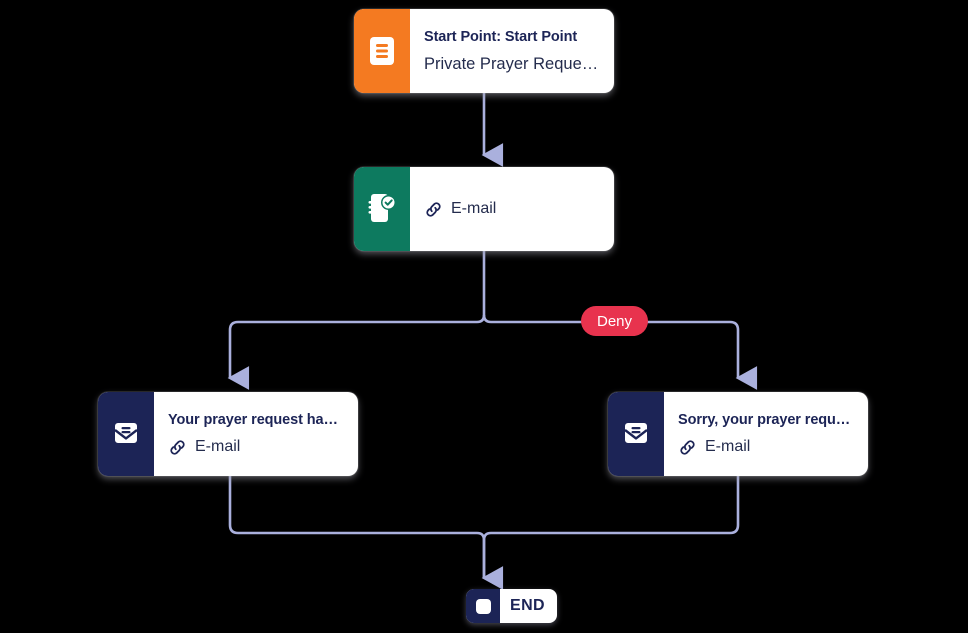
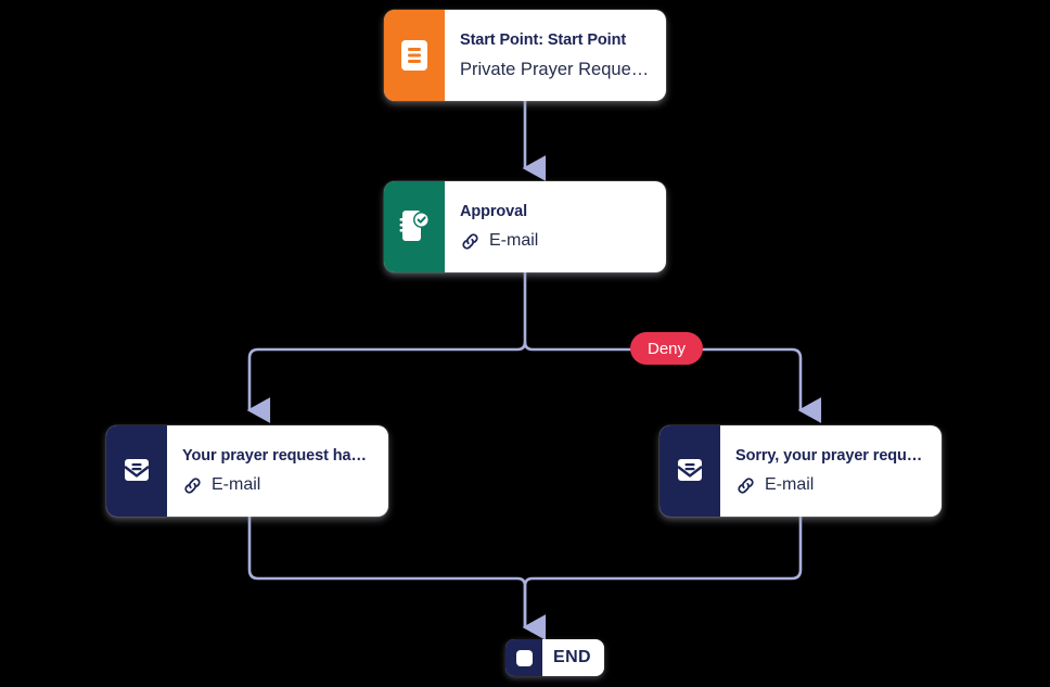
  Start Point: Start Point
  Private Prayer Request
+ Approval
  E-mail
  Deny
  Your prayer request has b
  E-mail
  Sorry, your prayer reques
  E-mail
  END
